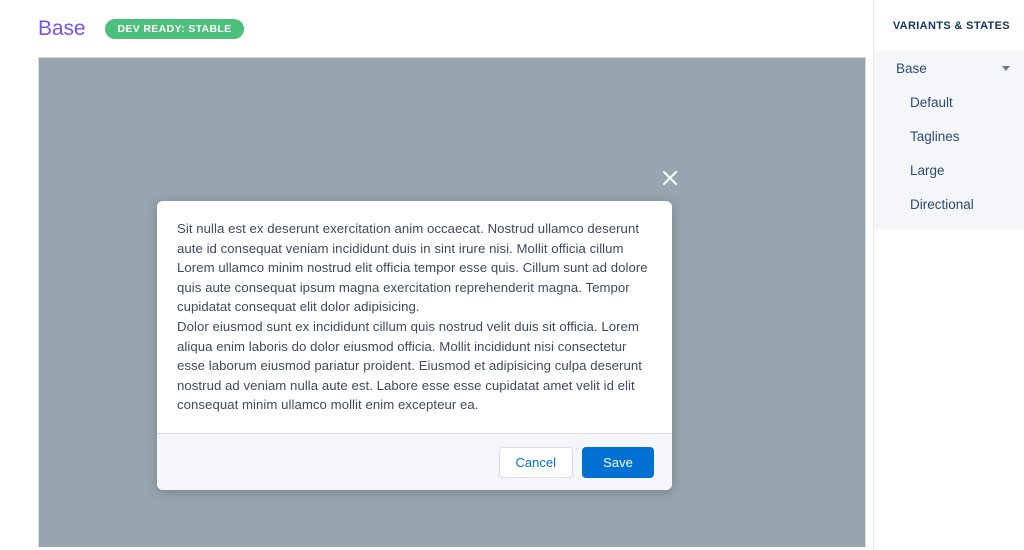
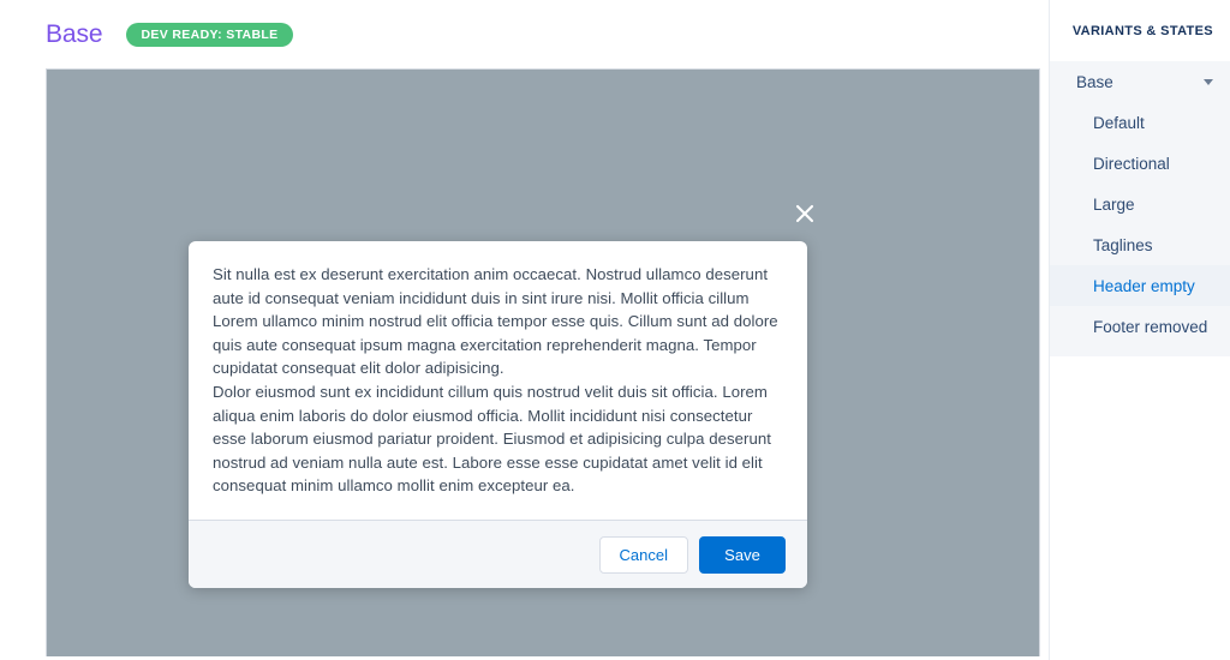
  Base
  DEV READY: STABLE
  Sit nulla est ex deserunt exercitation anim occaecat. Nostrud ullamco deserunt aute id consequat veniam incididunt duis in sint irure nisi. Mollit officia cillum Lorem ullamco minim nostrud elit officia tempor esse quis. Cillum sunt ad dolore quis aute consequat ipsum magna exercitation reprehenderit magna. Tempor cupidatat consequat elit dolor adipisicing.
  Dolor eiusmod sunt ex incididunt cillum quis nostrud velit duis sit officia. Lorem aliqua enim laboris do dolor eiusmod officia. Mollit incididunt nisi consectetur esse laborum eiusmod pariatur proident. Eiusmod et adipisicing culpa deserunt nostrud ad veniam nulla aute est. Labore esse esse cupidatat amet velit id elit consequat minim ullamco mollit enim excepteur ea.
  Cancel
  Save
  VARIANTS & STATES
  Base
  Default
- Taglines
+ Directional
  Large
- Directional
+ Taglines
+ Header empty
+ Footer removed
